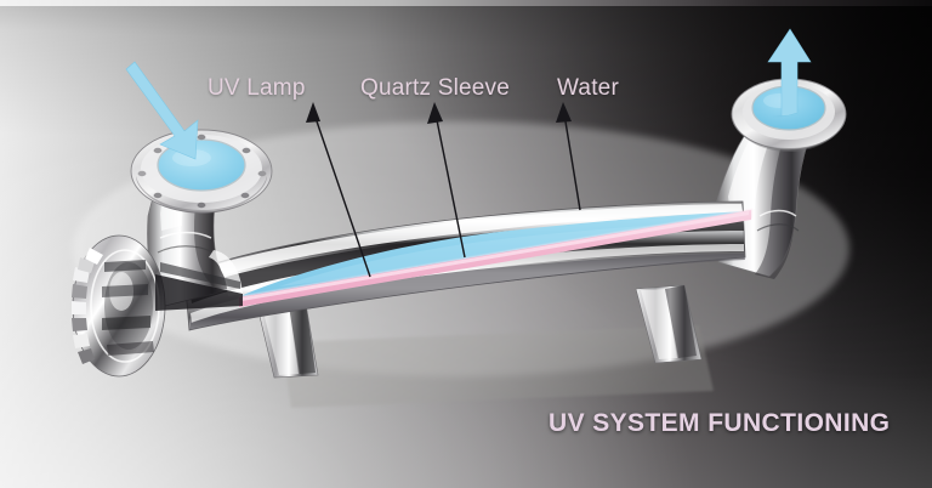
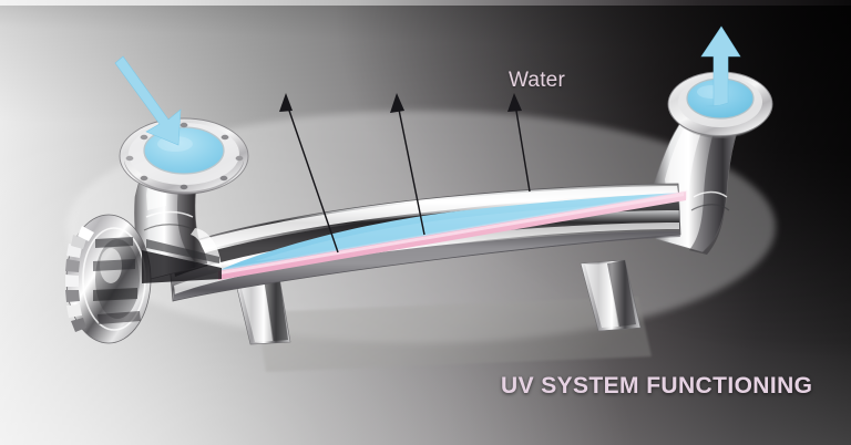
- UV Lamp
- Quartz Sleeve
  Water
  UV SYSTEM FUNCTIONING
